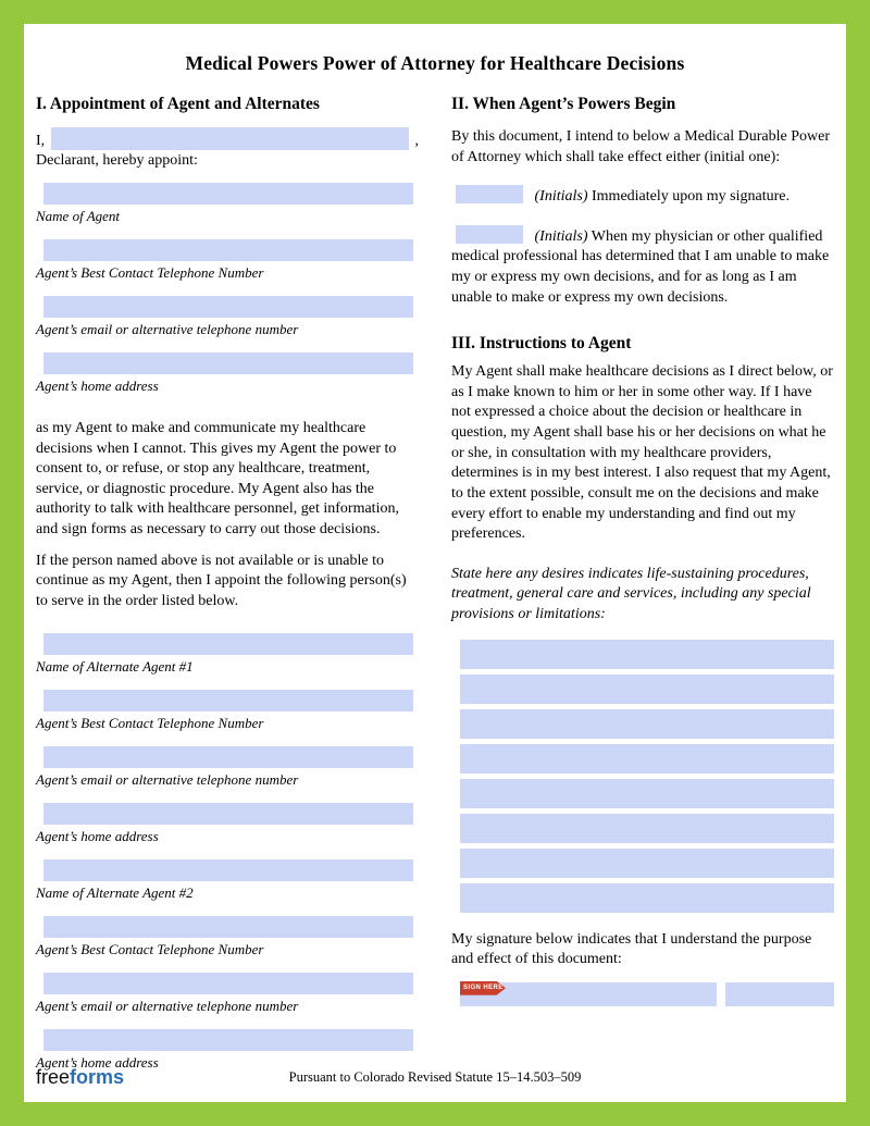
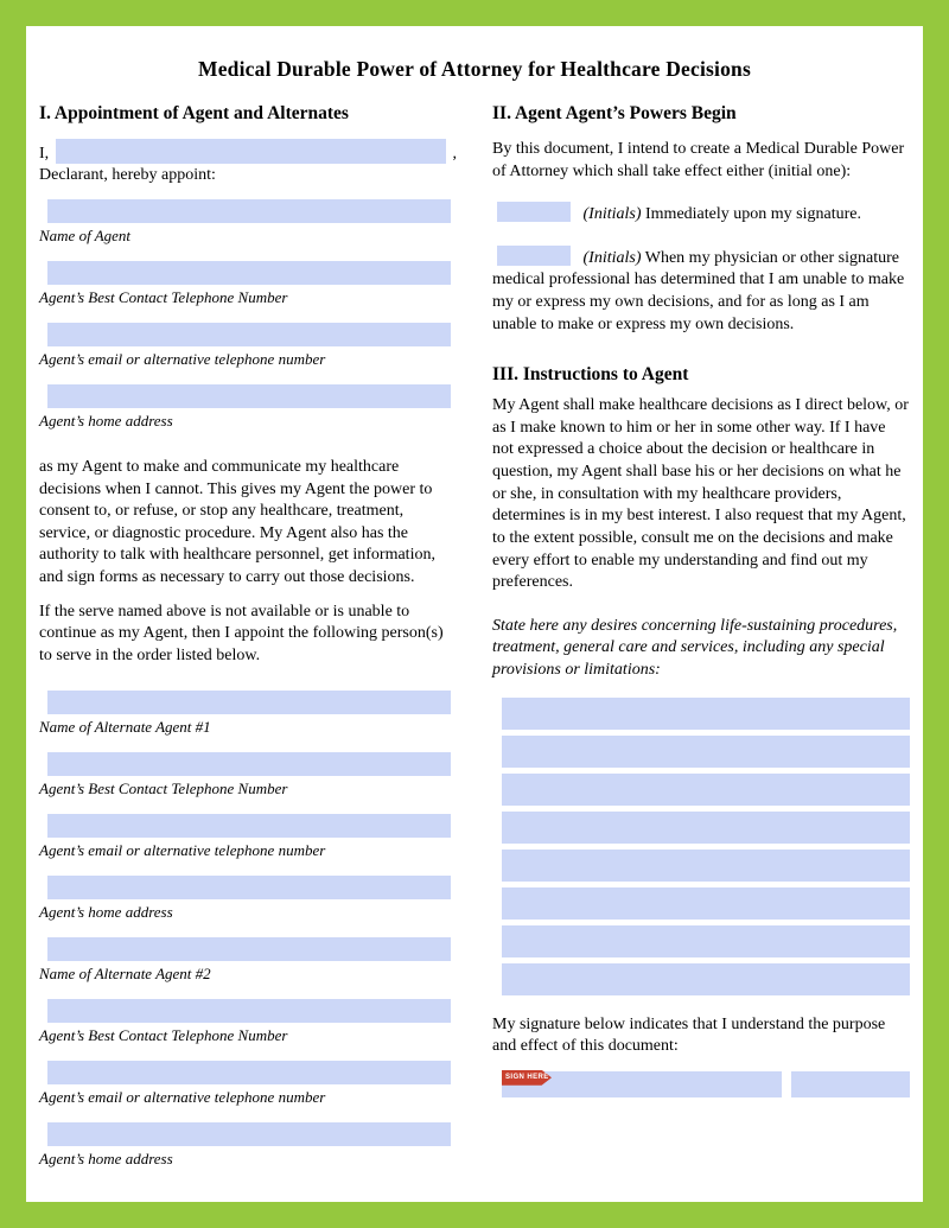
- Medical Powers Power of Attorney for Healthcare Decisions
+ Medical Durable Power of Attorney for Healthcare Decisions
  I. Appointment of Agent and Alternates
  I,
  ,
  Declarant, hereby appoint:
  Name of Agent
  Agent’s Best Contact Telephone Number
  Agent’s email or alternative telephone number
  Agent’s home address
  as my Agent to make and communicate my healthcare decisions when I cannot. This gives my Agent the power to consent to, or refuse, or stop any healthcare, treatment, service, or diagnostic procedure. My Agent also has the authority to talk with healthcare personnel, get information, and sign forms as necessary to carry out those decisions.
- If the person named above is not available or is unable to continue as my Agent, then I appoint the following person(s) to serve in the order listed below.
+ If the serve named above is not available or is unable to continue as my Agent, then I appoint the following person(s) to serve in the order listed below.
  Name of Alternate Agent #1
  Agent’s Best Contact Telephone Number
  Agent’s email or alternative telephone number
  Agent’s home address
  Name of Alternate Agent #2
  Agent’s Best Contact Telephone Number
  Agent’s email or alternative telephone number
  Agent’s home address
- II. When Agent’s Powers Begin
+ II. Agent Agent’s Powers Begin
- By this document, I intend to below a Medical Durable Power of Attorney which shall take effect either (initial one):
+ By this document, I intend to create a Medical Durable Power of Attorney which shall take effect either (initial one):
  (Initials) Immediately upon my signature.
- (Initials) When my physician or other qualified medical professional has determined that I am unable to make my or express my own decisions, and for as long as I am unable to make or express my own decisions.
+ (Initials) When my physician or other signature medical professional has determined that I am unable to make my or express my own decisions, and for as long as I am unable to make or express my own decisions.
  III. Instructions to Agent
  My Agent shall make healthcare decisions as I direct below, or as I make known to him or her in some other way. If I have not expressed a choice about the decision or healthcare in question, my Agent shall base his or her decisions on what he or she, in consultation with my healthcare providers, determines is in my best interest. I also request that my Agent, to the extent possible, consult me on the decisions and make every effort to enable my understanding and find out my preferences.
- State here any desires indicates life-sustaining procedures, treatment, general care and services, including any special provisions or limitations:
+ State here any desires concerning life-sustaining procedures, treatment, general care and services, including any special provisions or limitations:
  My signature below indicates that I understand the purpose and effect of this document:
- Pursuant to Colorado Revised Statute 15–14.503–509
- freeforms
